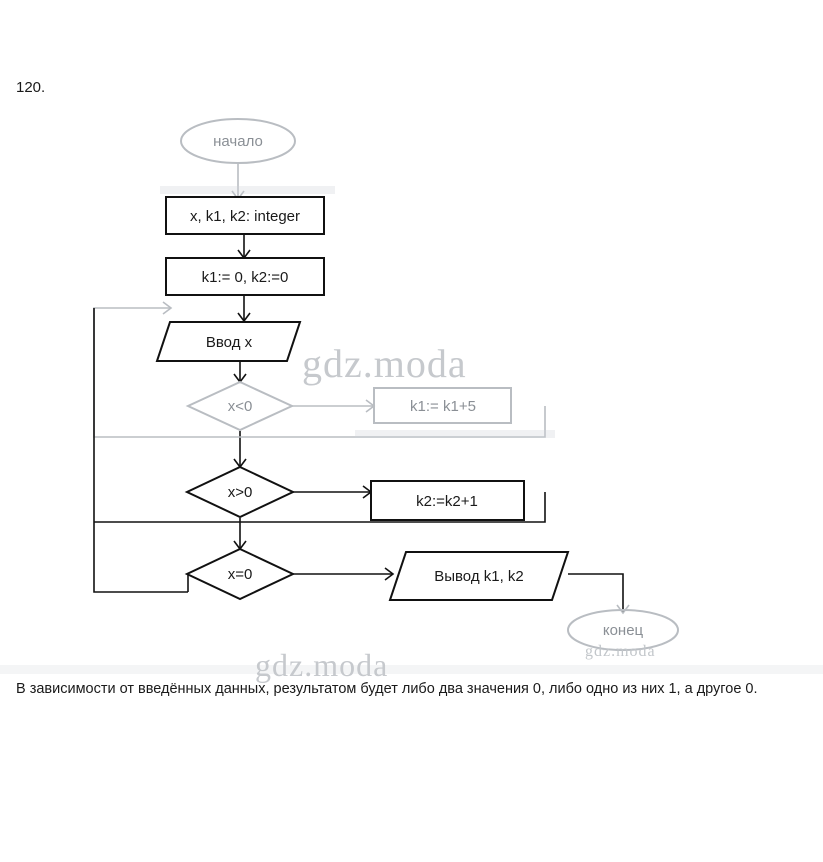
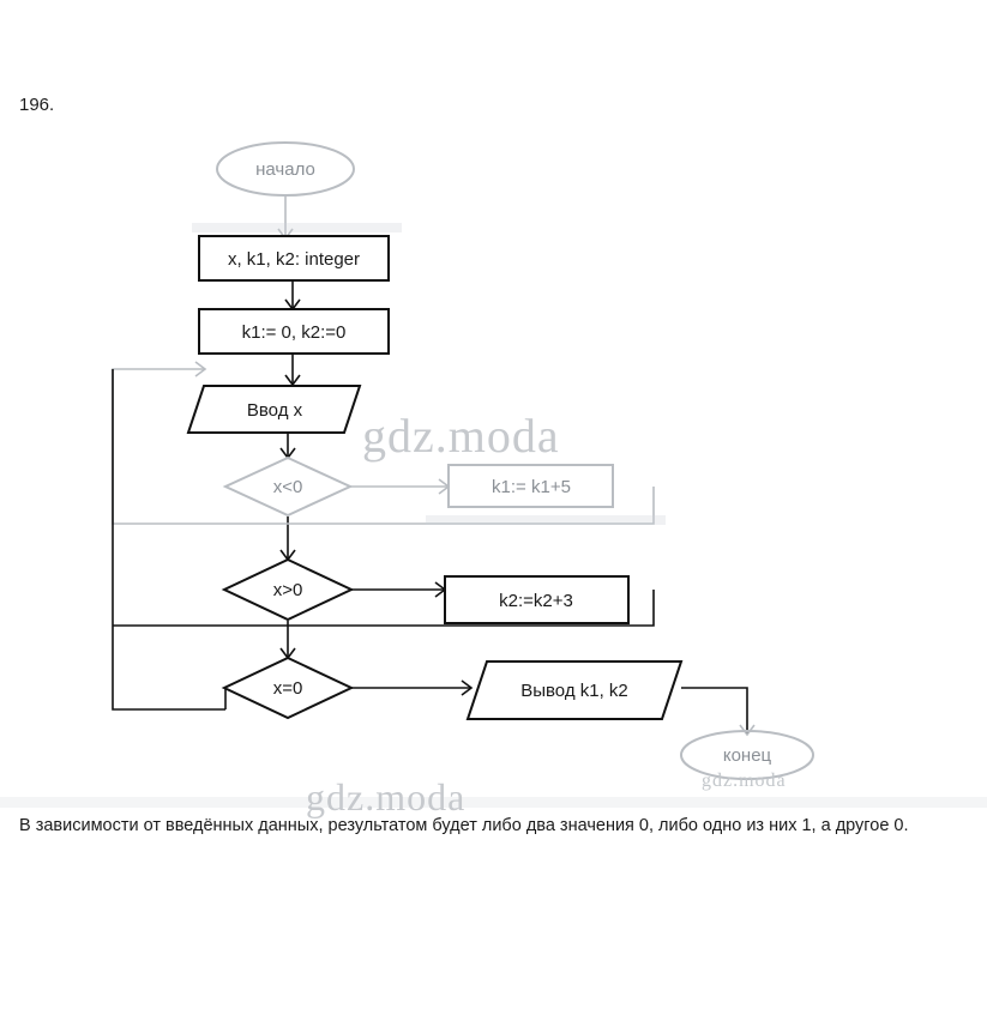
- 120.
+ 196.
  начало
  x, k1, k2: integer
  k1:= 0, k2:=0
  Ввод x
  x<0
  k1:= k1+5
  x>0
- k2:=k2+1
+ k2:=k2+3
  x=0
  Вывод k1, k2
  конец
  gdz.moda
  gdz.moda
  gdz.moda
  В зависимости от введённых данных, результатом будет либо два значения 0, либо одно из них 1, а другое 0.
